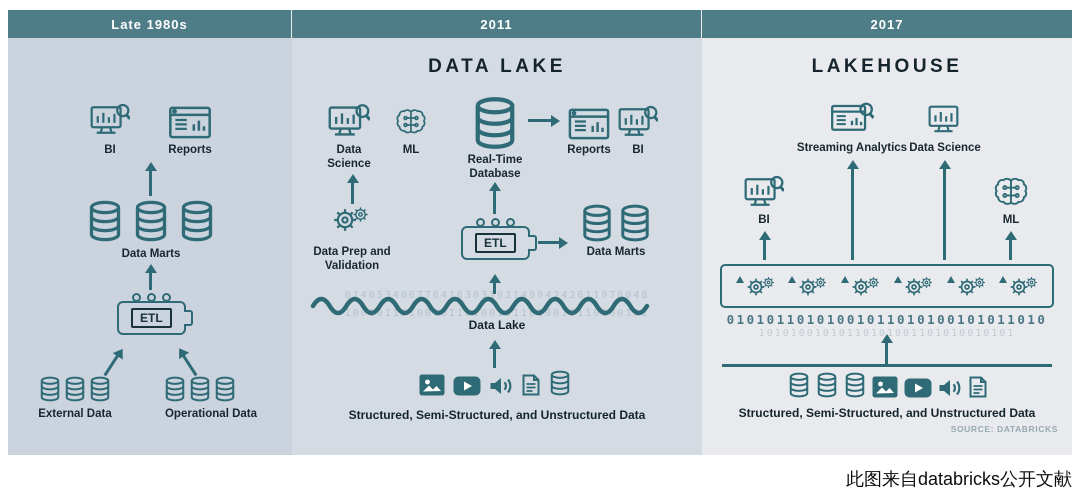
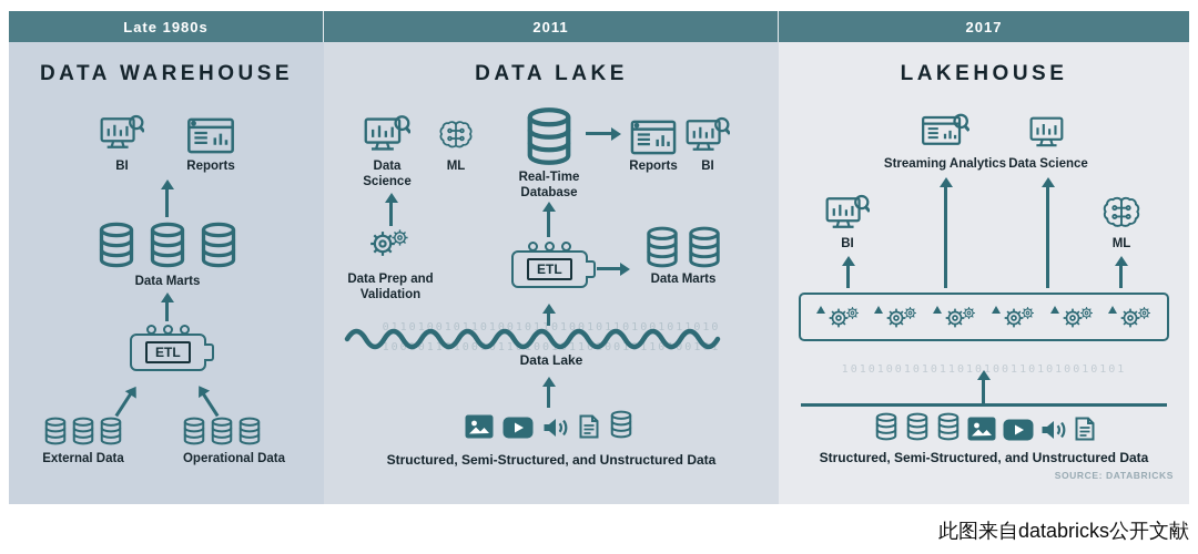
  Late 1980s
+ DATA WAREHOUSE
  BI
  Reports
  Data Marts
  ETL
  External Data
  Operational Data
  2011
  DATA LAKE
  Data Science
  ML
  Real-Time Database
  Reports
  BI
  Data Prep and Validation
  ETL
  Data Marts
- 01405340677641630319214994242611970048
+ 01101001011010010110100101101001011010
  1000111000111001100011100011
  Data Lake
  Structured, Semi-Structured, and Unstructured Data
  2017
  LAKEHOUSE
  Streaming Analytics
  Data Science
  BI
  ML
- 01010110101001011010100101011010
  10101001010110101001101010010101
  Structured, Semi-Structured, and Unstructured Data
  SOURCE: DATABRICKS
  此图来自databricks公开文献
